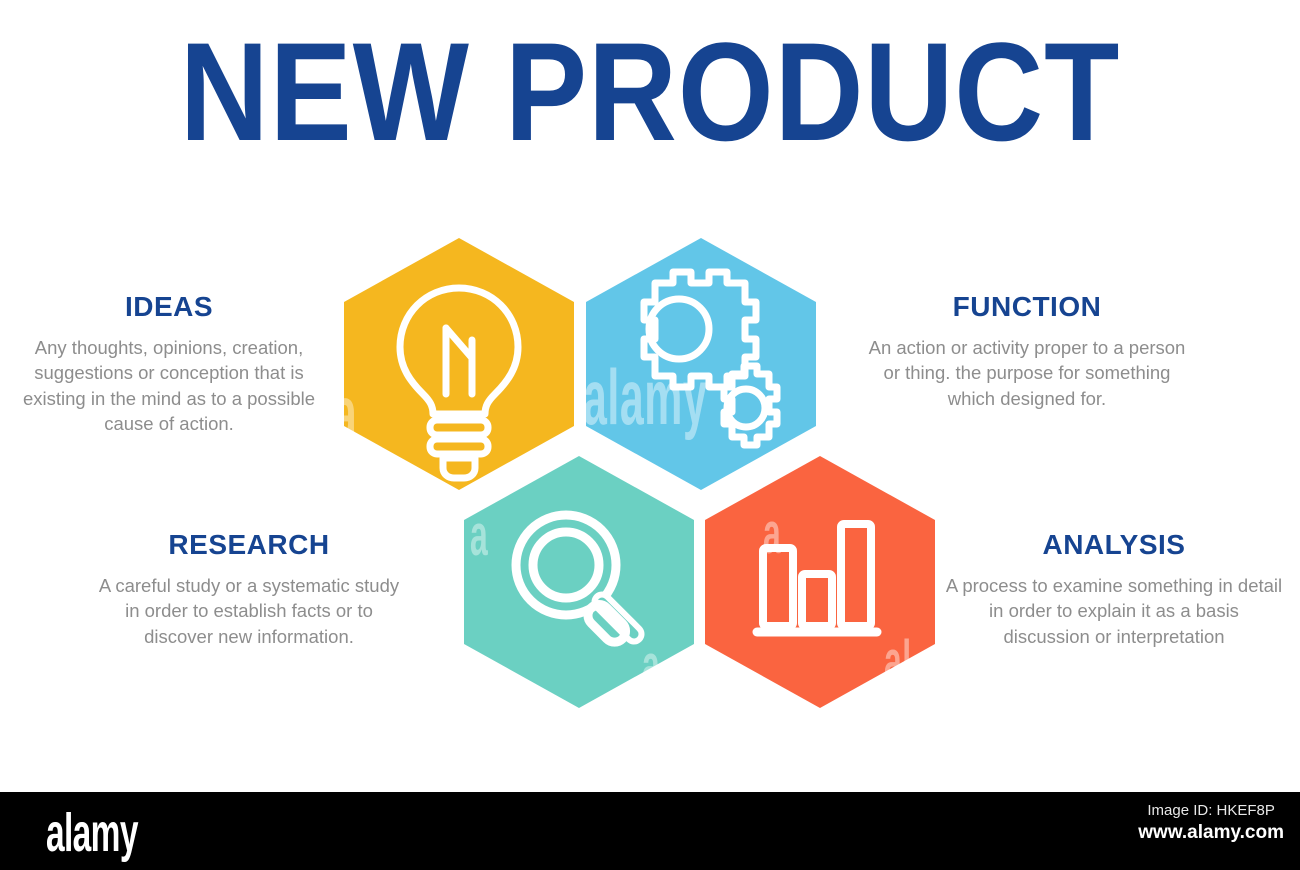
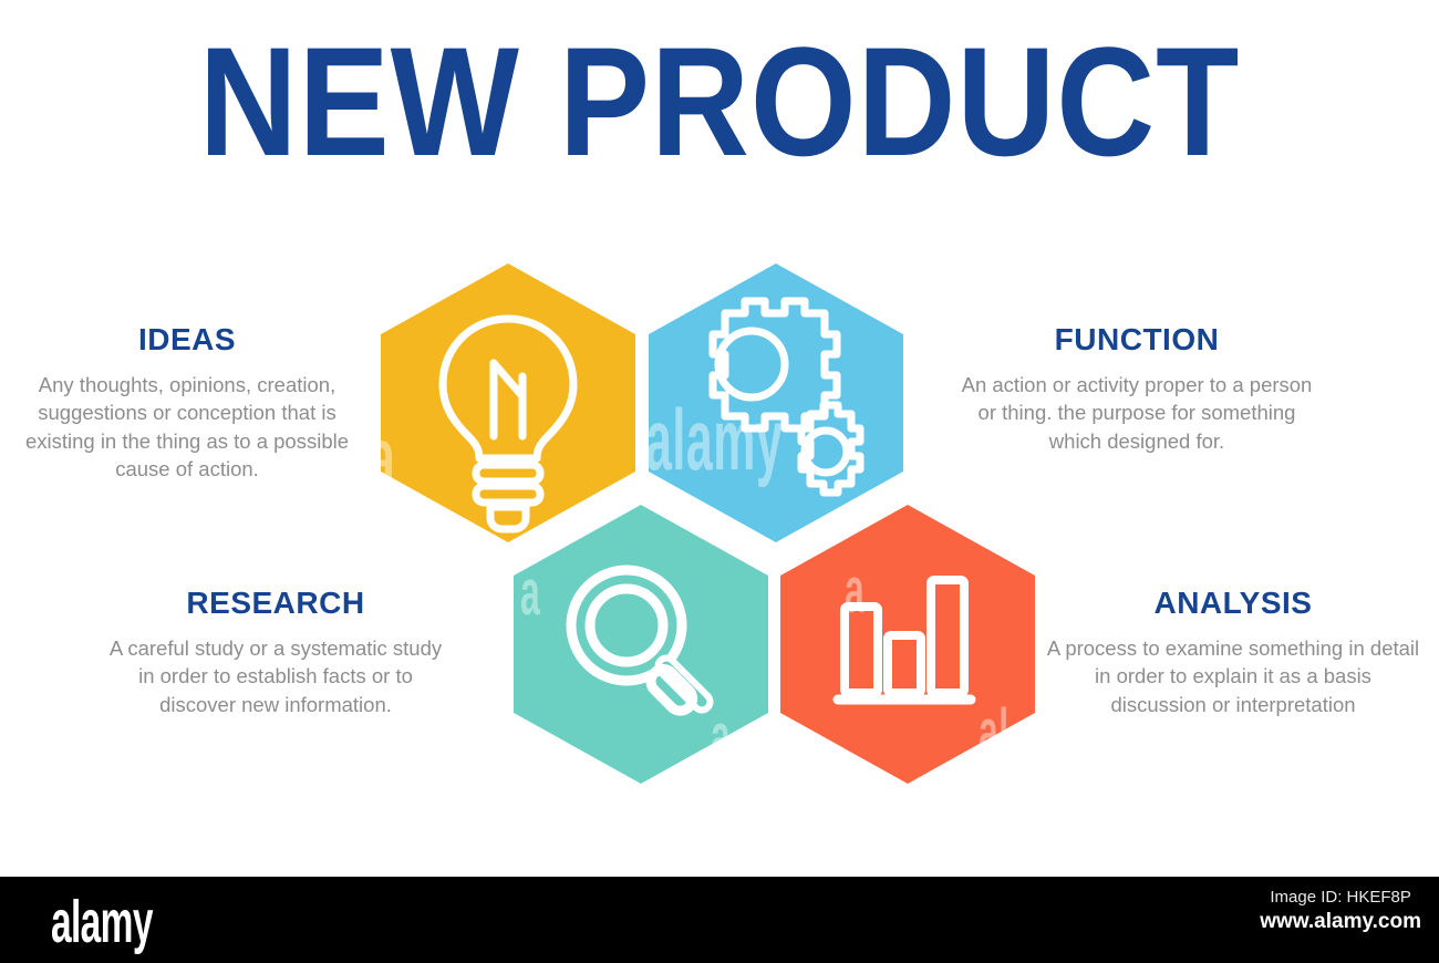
  NEW PRODUCT
  IDEAS
- Any thoughts, opinions, creation, suggestions or conception that is existing in the mind as to a possible cause of action.
+ Any thoughts, opinions, creation, suggestions or conception that is existing in the thing as to a possible cause of action.
  FUNCTION
  An action or activity proper to a person or thing. the purpose for something which designed for.
  RESEARCH
  A careful study or a systematic study in order to establish facts or to discover new information.
  ANALYSIS
  A process to examine something in detail in order to explain it as a basis discussion or interpretation
  alamy
  a
  a
  a
  a
  al
  alamy
  Image ID: HKEF8P
  www.alamy.com
